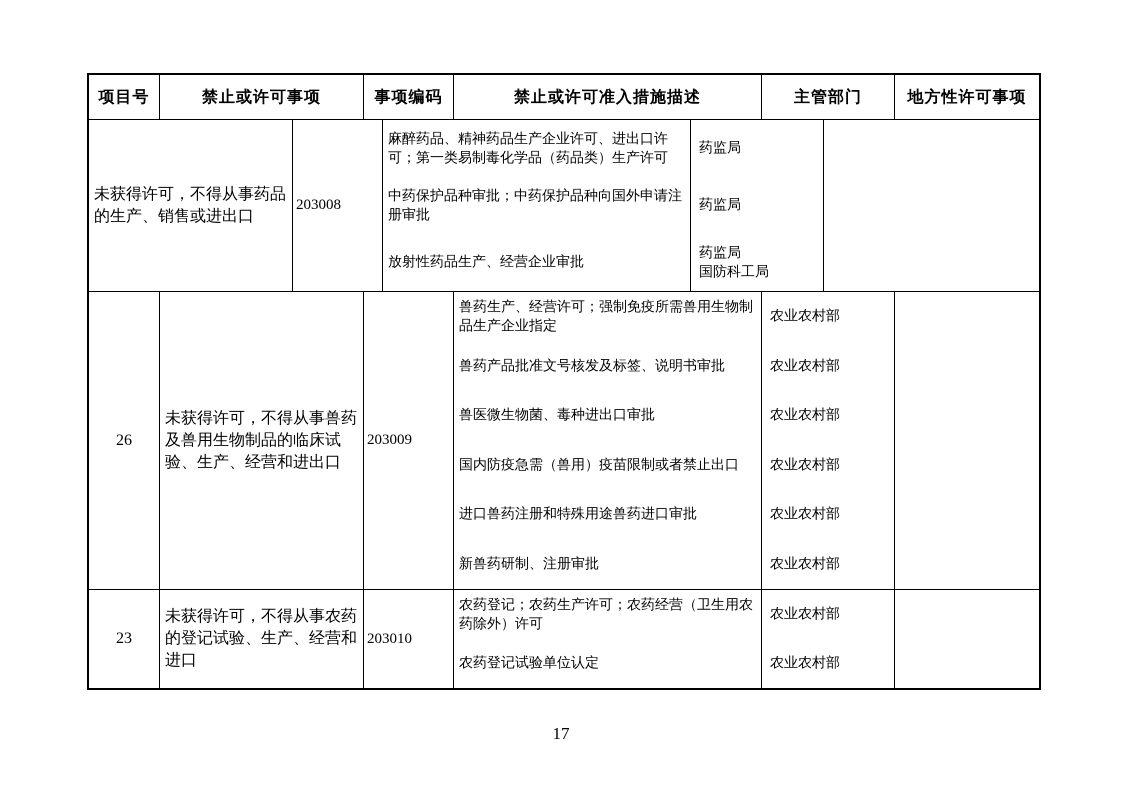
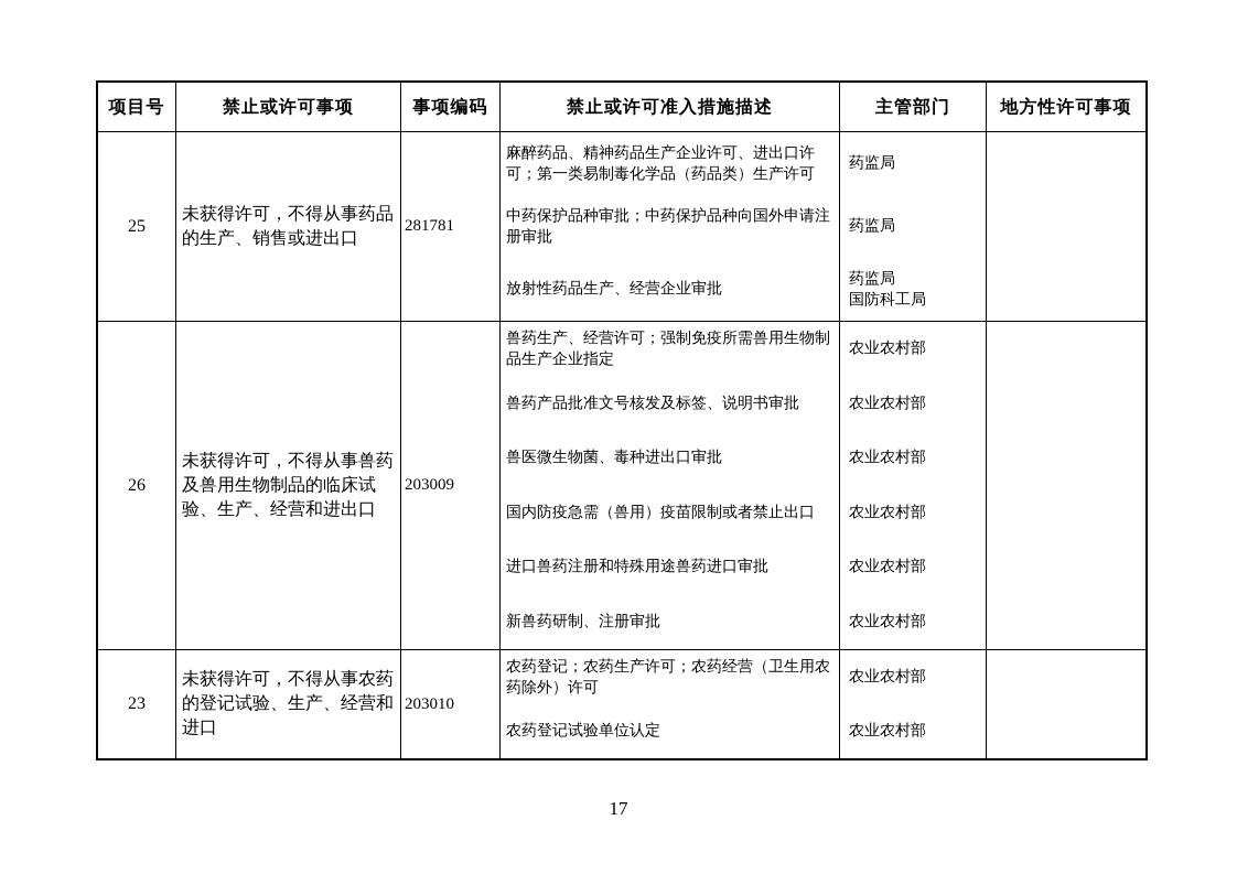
  项目号
  禁止或许可事项
  事项编码
  禁止或许可准入措施描述
  主管部门
  地方性许可事项
+ 25
  未获得许可，不得从事药品的生产、销售或进出口
- 203008
+ 281781
  麻醉药品、精神药品生产企业许可、进出口许可；第一类易制毒化学品（药品类）生产许可
  药监局
  中药保护品种审批；中药保护品种向国外申请注册审批
  药监局
  放射性药品生产、经营企业审批
  药监局
  国防科工局
  26
  未获得许可，不得从事兽药及兽用生物制品的临床试验、生产、经营和进出口
  203009
  兽药生产、经营许可；强制免疫所需兽用生物制品生产企业指定
  农业农村部
  兽药产品批准文号核发及标签、说明书审批
  农业农村部
  兽医微生物菌、毒种进出口审批
  农业农村部
  国内防疫急需（兽用）疫苗限制或者禁止出口
  农业农村部
  进口兽药注册和特殊用途兽药进口审批
  农业农村部
  新兽药研制、注册审批
  农业农村部
  23
  未获得许可，不得从事农药的登记试验、生产、经营和进口
  203010
  农药登记；农药生产许可；农药经营（卫生用农药除外）许可
  农业农村部
  农药登记试验单位认定
  农业农村部
  17
